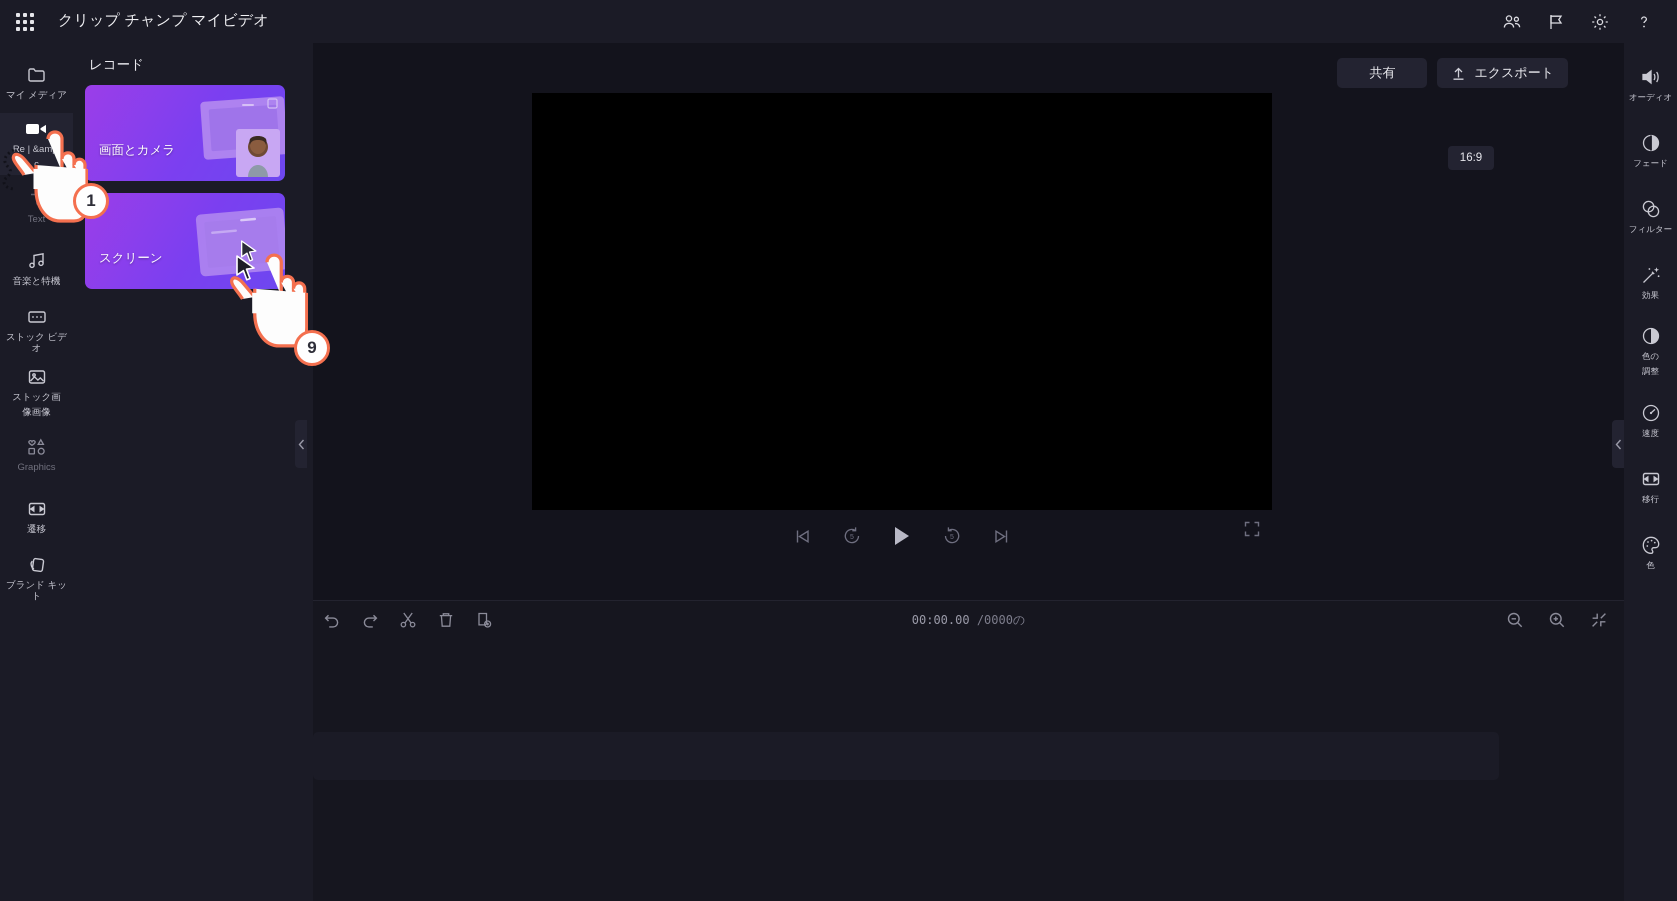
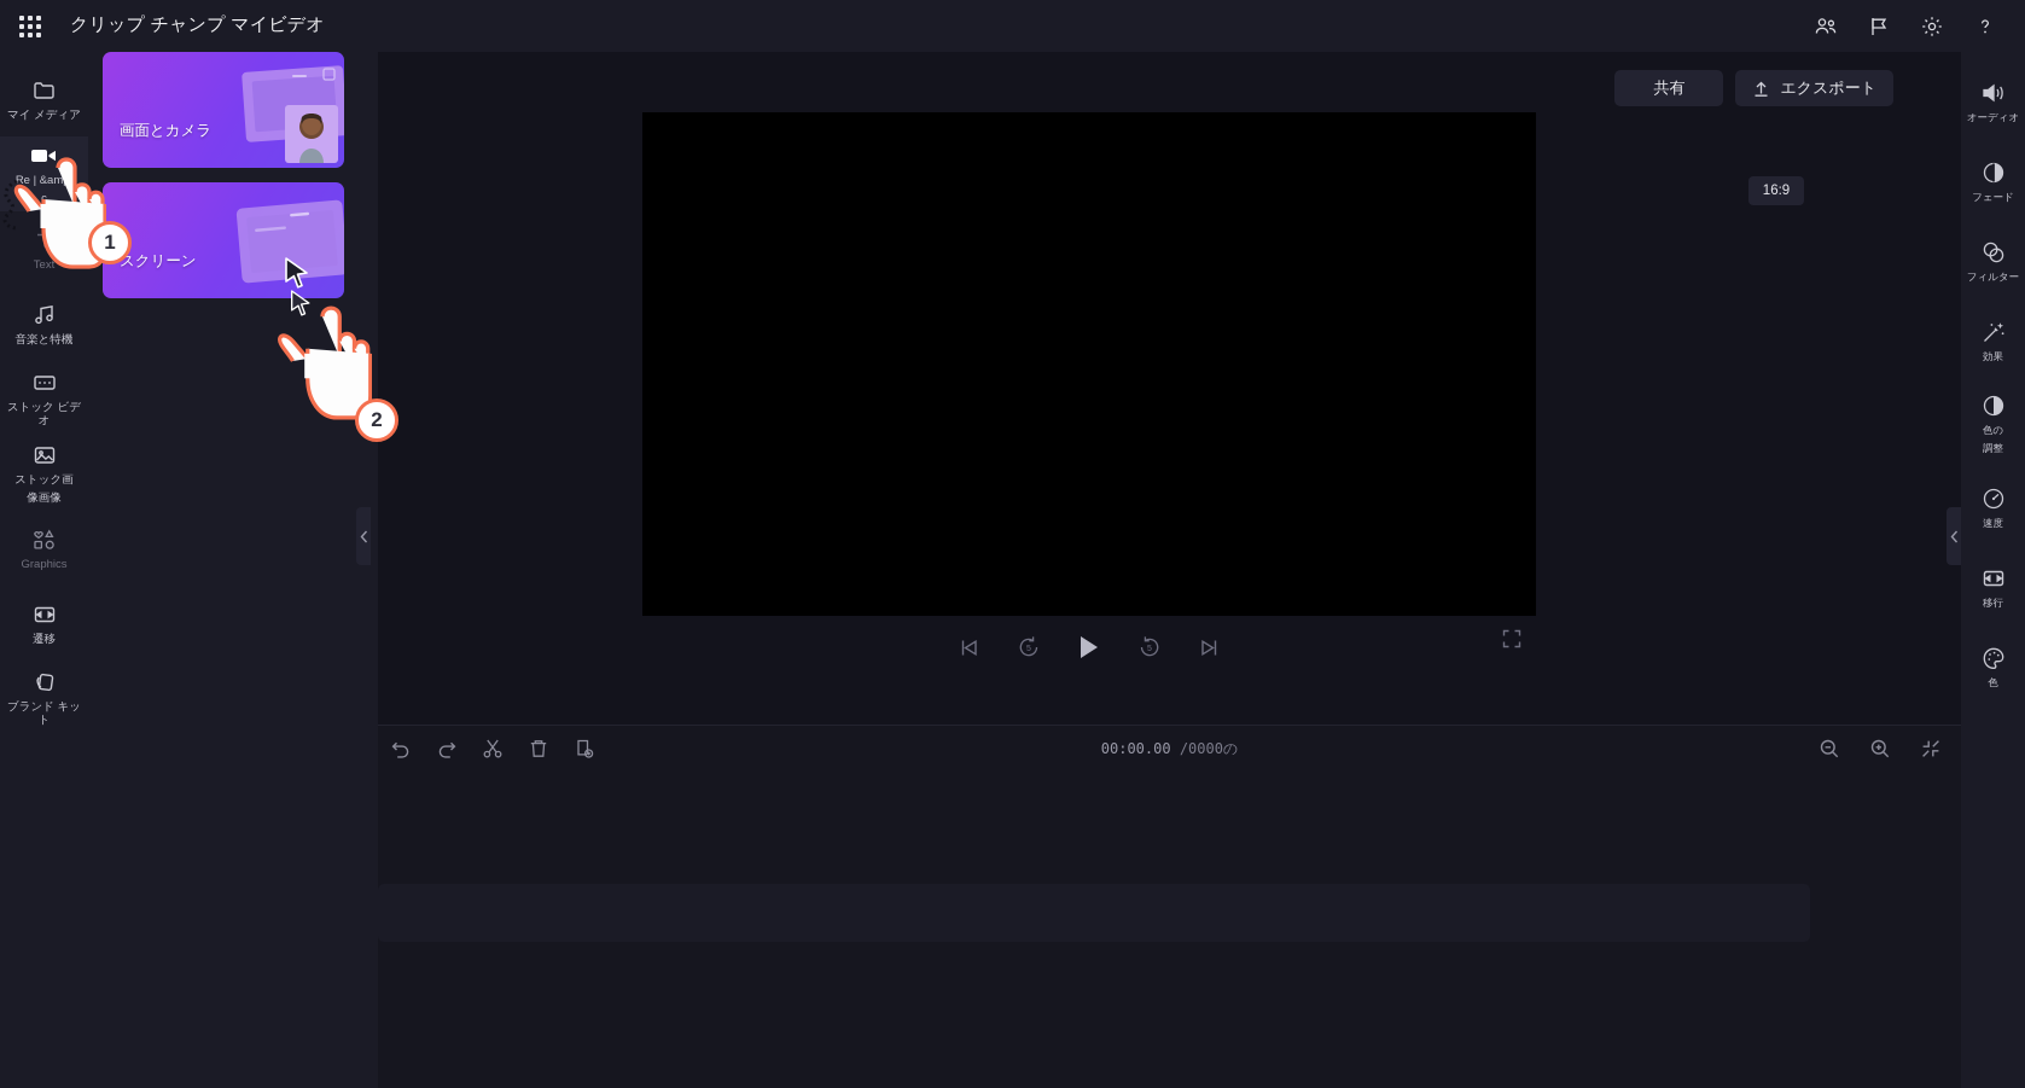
  クリップ チャンプ マイビデオ
  マイ メディア
  Re | &am
  c
  Text
  音楽と特機
  ストック ビデオ
  ストック画
  像画像
  Graphics
  遷移
  ブランド キット
- レコード
  画面とカメラ
  スクリーン
  共有
  エクスポート
  16:9
  00:00.00 /0000の
  オーディオ
  フェード
  フィルター
  効果
  色の
  調整
  速度
  移行
  色
  1
- 9
+ 2
